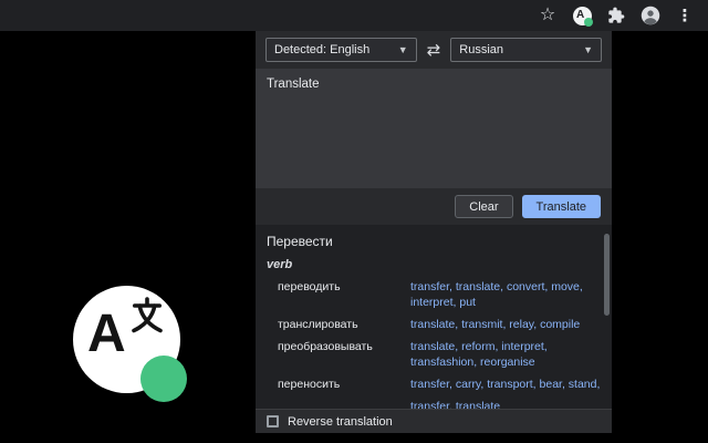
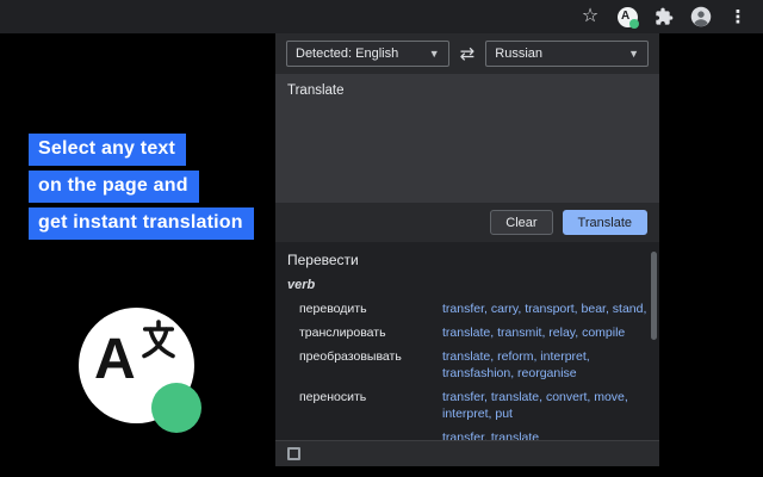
  ☆
  A
  ⋮
+ Select any text
+ on the page and
+ get instant translation
  A
  Detected: English
  ▼
  ⇄
  Russian
  ▼
  Translate
  Clear
  Translate
  Перевести
  verb
  переводить
- transfer, translate, convert, move, interpret, put
+ transfer, carry, transport, bear, stand,
  транслировать
  translate, transmit, relay, compile
  преобразовывать
  translate, reform, interpret, transfashion, reorganise
  переносить
- transfer, carry, transport, bear, stand,
+ transfer, translate, convert, move, interpret, put
  transfer, translate
- Reverse translation
